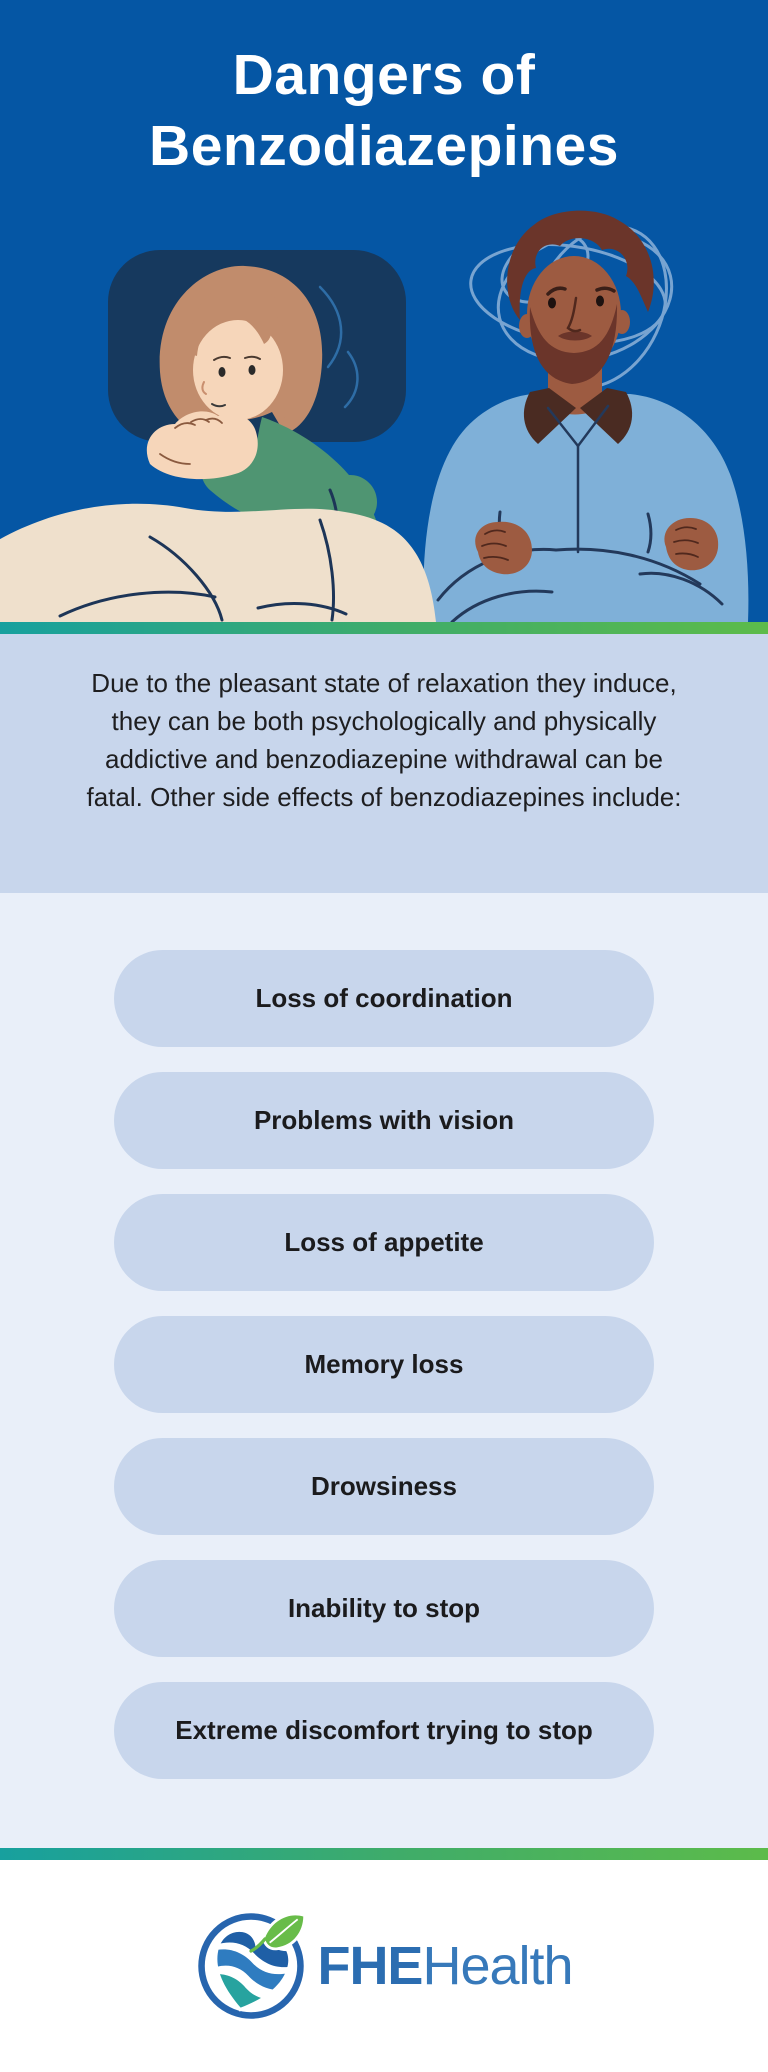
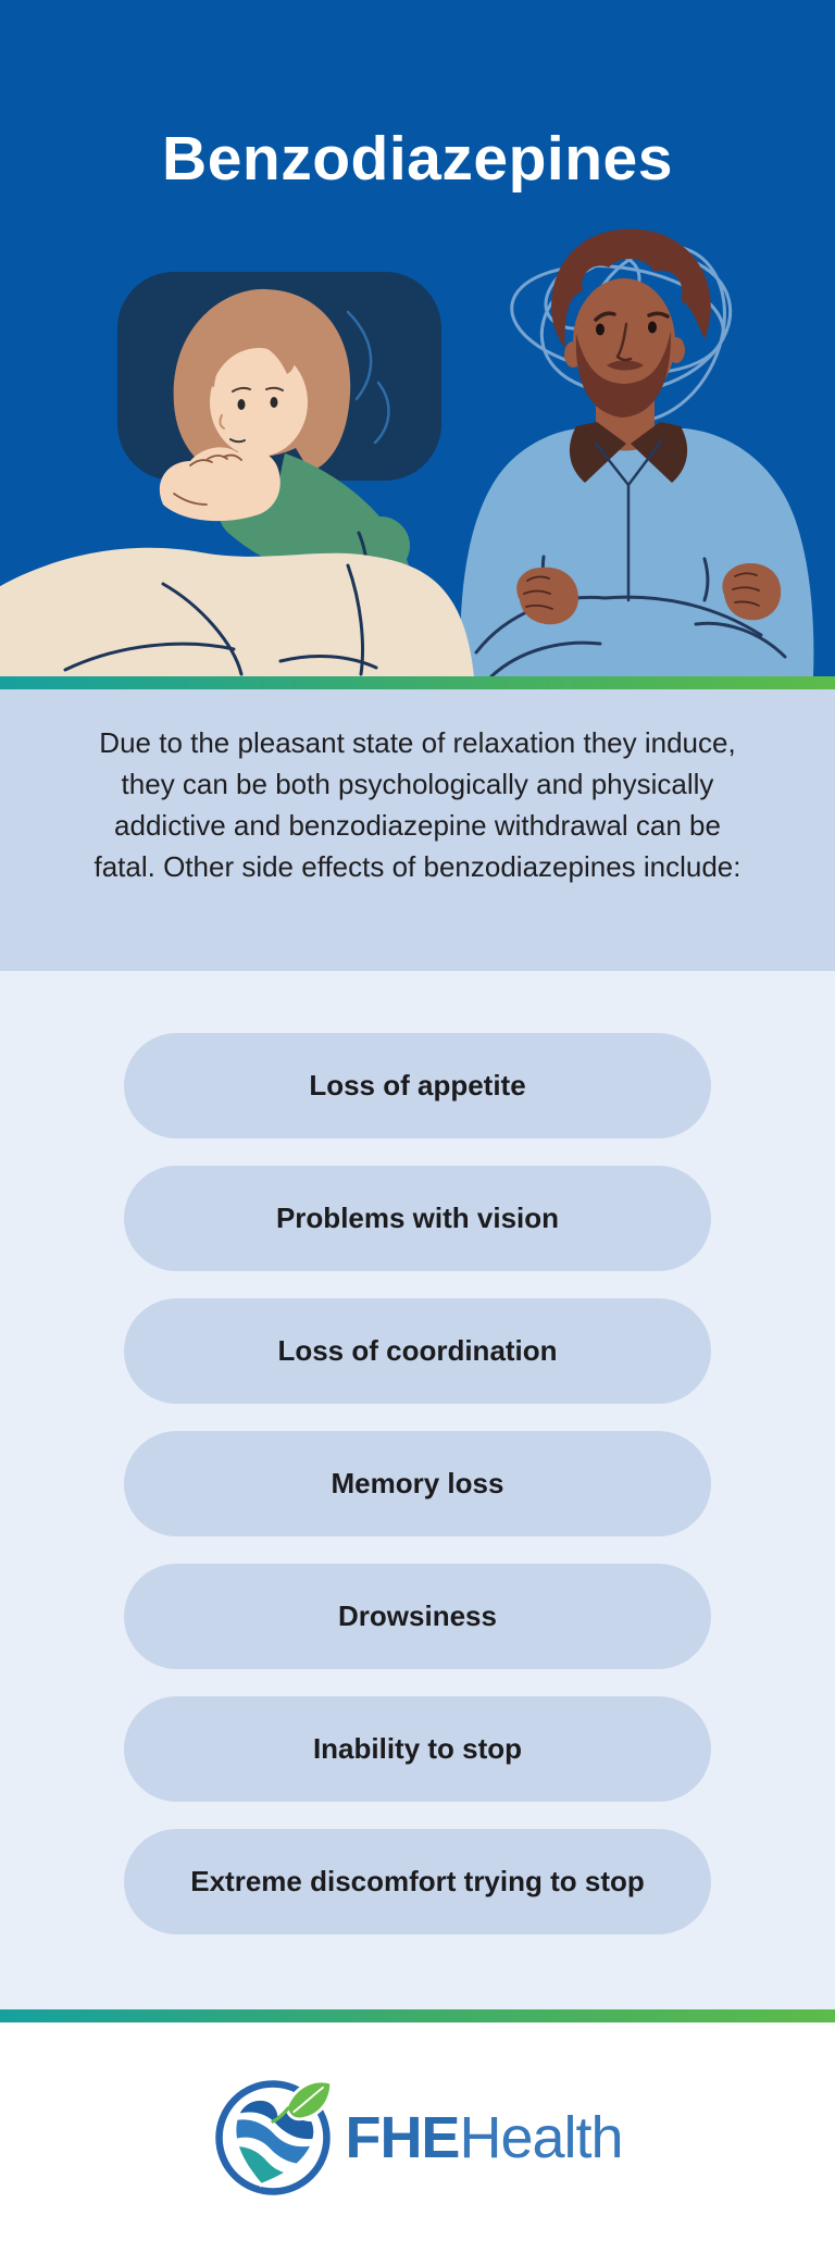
- Dangers of
  Benzodiazepines
  Due to the pleasant state of relaxation they induce, they can be both psychologically and physically addictive and benzodiazepine withdrawal can be fatal. Other side effects of benzodiazepines include:
- Loss of coordination
+ Loss of appetite
  Problems with vision
- Loss of appetite
+ Loss of coordination
  Memory loss
  Drowsiness
  Inability to stop
  Extreme discomfort trying to stop
  FHEHealth
